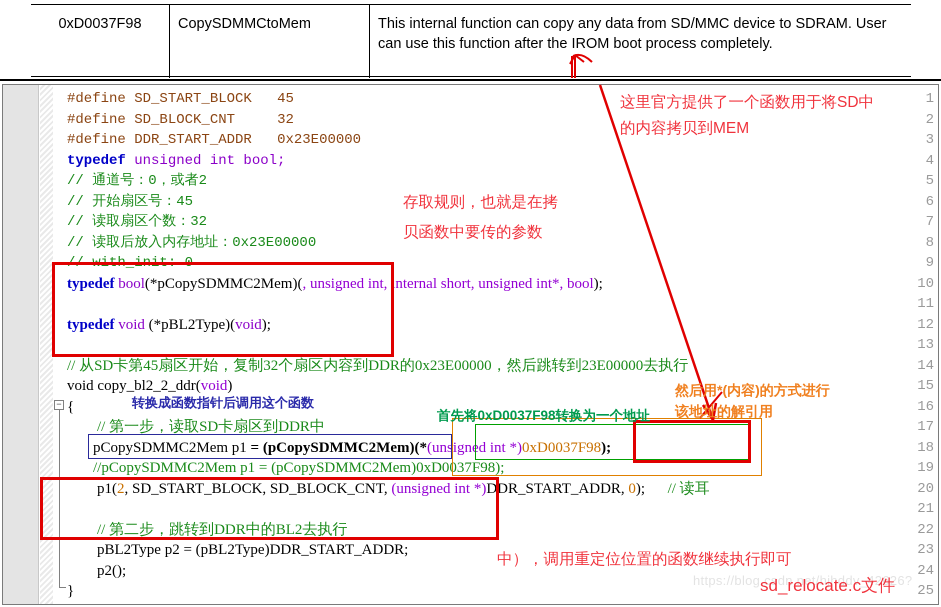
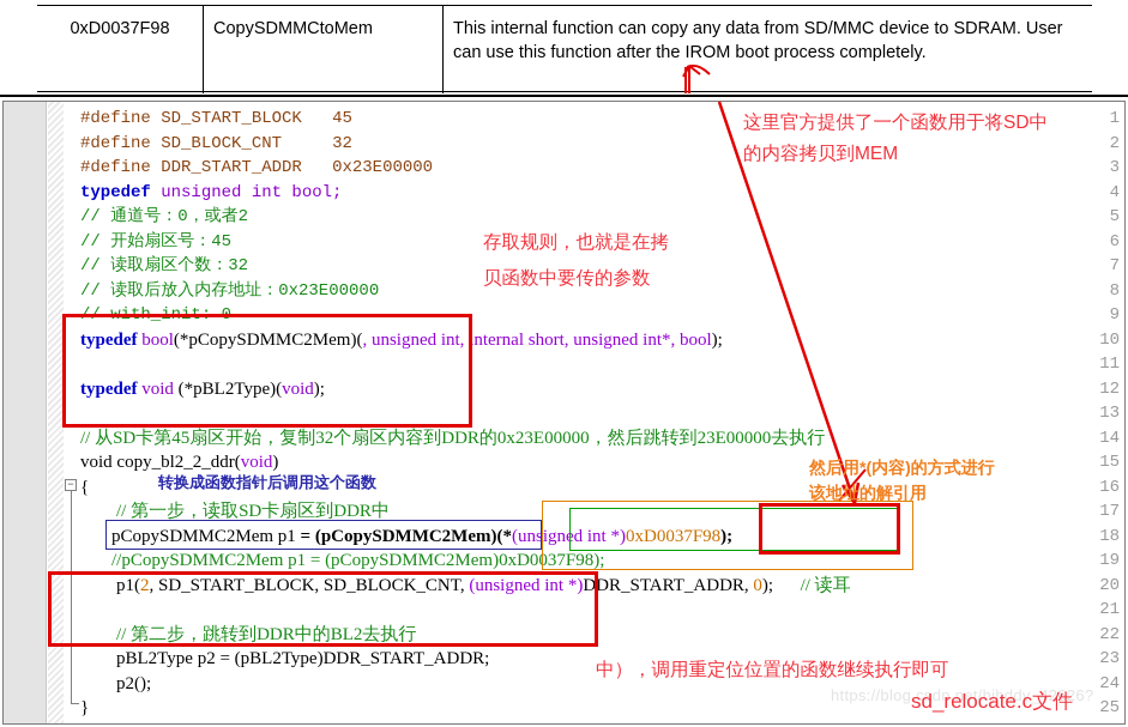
  0xD0037F98
  CopySDMMCtoMem
  This internal function can copy any data from SD/MMC device to SDRAM. User can use this function after the IROM boot process completely.
  1
  2
  3
  4
  5
  6
  7
  8
  9
  10
  11
  12
  13
  14
  15
  16
  17
  18
  19
  20
  21
  22
  23
  24
  25
  −
  #define SD_START_BLOCK 45
  #define SD_BLOCK_CNT 32
  #define DDR_START_ADDR 0x23E00000
  typedef unsigned int bool;
  // 通道号：0，或者2
  // 开始扇区号：45
  // 读取扇区个数：32
  // 读取后放入内存地址：0x23E00000
  // with_init: 0
  typedef bool(*pCopySDMMC2Mem)(, unsigned int, internal short, unsigned int*, bool);
  typedef void (*pBL2Type)(void);
  // 从SD卡第45扇区开始，复制32个扇区内容到DDR的0x23E00000，然后跳转到23E00000去执行
  void copy_bl2_2_ddr(void)
  {
  // 第一步，读取SD卡扇区到DDR中
  pCopySDMMC2Mem p1 = (pCopySDMMC2Mem)(*(unsigned int *)0xD0037F98);
  //pCopySDMMC2Mem p1 = (pCopySDMMC2Mem)0xD0037F98);
  p1(2, SD_START_BLOCK, SD_BLOCK_CNT, (unsigned int *)DDR_START_ADDR, 0); // 读耳
  // 第二步，跳转到DDR中的BL2去执行
  pBL2Type p2 = (pBL2Type)DDR_START_ADDR;
  p2();
  }
  https://blog.csdn.net/hjhddv_42626?
  这里官方提供了一个函数用于将SD中
  的内容拷贝到MEM
  存取规则，也就是在拷
  贝函数中要传的参数
  转换成函数指针后调用这个函数
- 首先将0xD0037F98转换为一个地址
  然后用*(内容)的方式进行
  该地址的解引用
  中），调用重定位位置的函数继续执行即可
  sd_relocate.c文件
